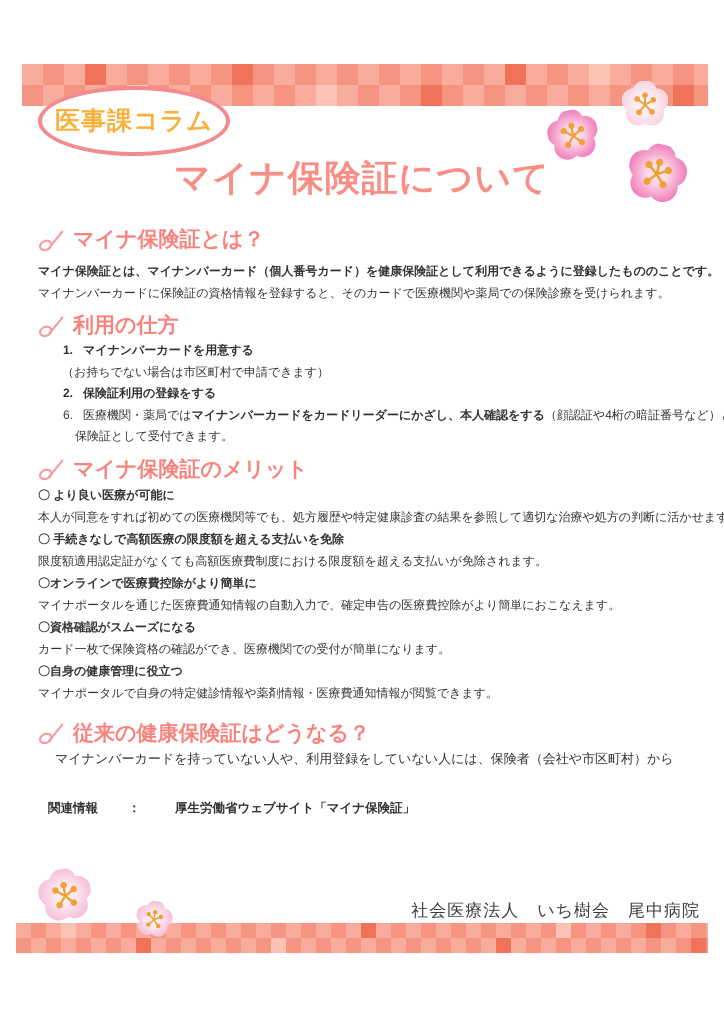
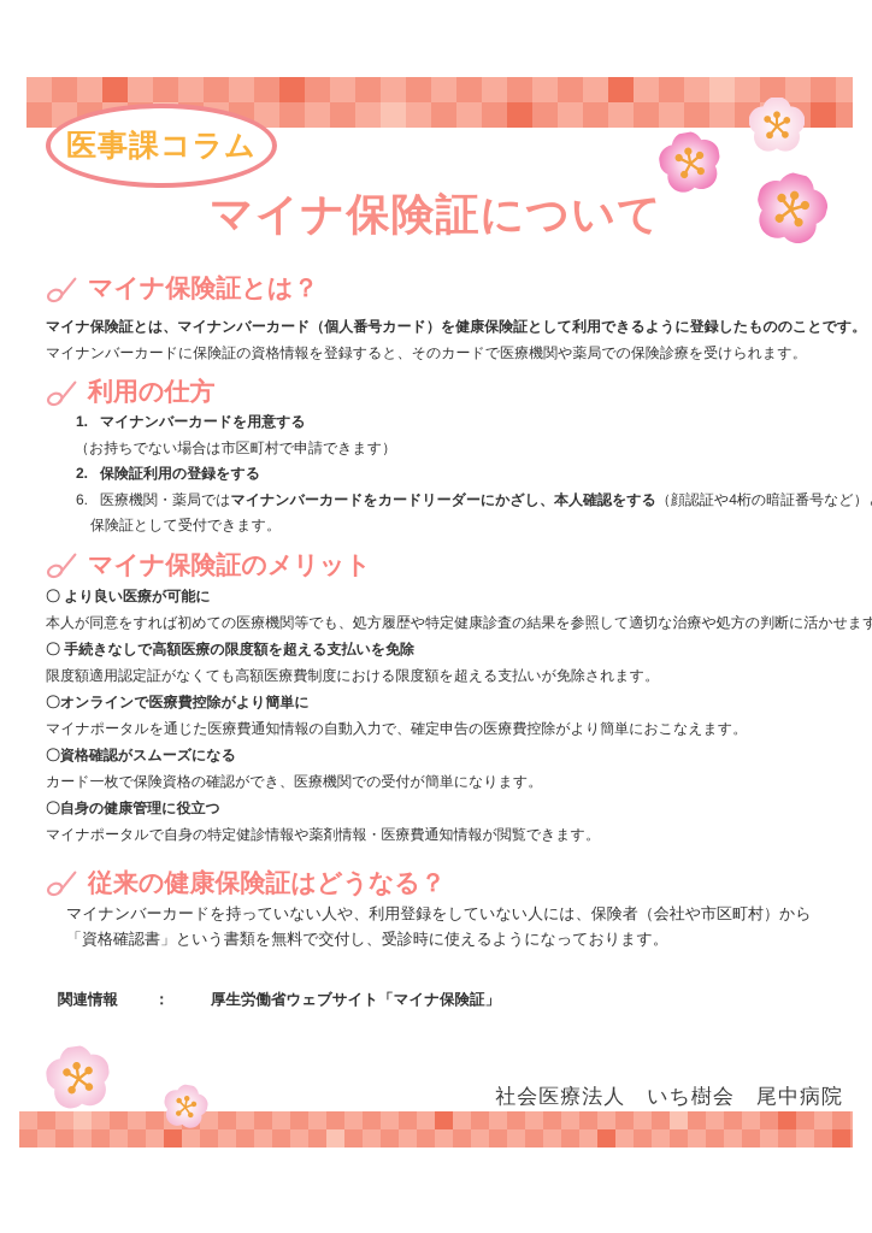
  医事課コラム
  マイナ保険証について
  マイナ保険証とは？
  マイナ保険証とは、マイナンバーカード（個人番号カード）を健康保険証として利用できるように登録したもののことです。
  マイナンバーカードに保険証の資格情報を登録すると、そのカードで医療機関や薬局での保険診療を受けられます。
  利用の仕方
  1. マイナンバーカードを用意する
  （お持ちでない場合は市区町村で申請できます）
  2. 保険証利用の登録をする
  6. 医療機関・薬局ではマイナンバーカードをカードリーダーにかざし、本人確認をする（顔認証や4桁の暗証番号など）
  保険証として受付できます。
  マイナ保険証のメリット
  〇 より良い医療が可能に
  本人が同意をすれば初めての医療機関等でも、処方履歴や特定健康診査の結果を参照して適切な治療や処方の判断に活かせます
  〇 手続きなしで高額医療の限度額を超える支払いを免除
  限度額適用認定証がなくても高額医療費制度における限度額を超える支払いが免除されます。
  〇オンラインで医療費控除がより簡単に
  マイナポータルを通じた医療費通知情報の自動入力で、確定申告の医療費控除がより簡単におこなえます。
  〇資格確認がスムーズになる
  カード一枚で保険資格の確認ができ、医療機関での受付が簡単になります。
  〇自身の健康管理に役立つ
  マイナポータルで自身の特定健診情報や薬剤情報・医療費通知情報が閲覧できます。
  従来の健康保険証はどうなる？
  マイナンバーカードを持っていない人や、利用登録をしていない人には、保険者（会社や市区町村）から
+ 「資格確認書」という書類を無料で交付し、受診時に使えるようになっております。
  関連情報
  ：
  厚生労働省ウェブサイト「マイナ保険証」
  社会医療法人 いち樹会 尾中病院
